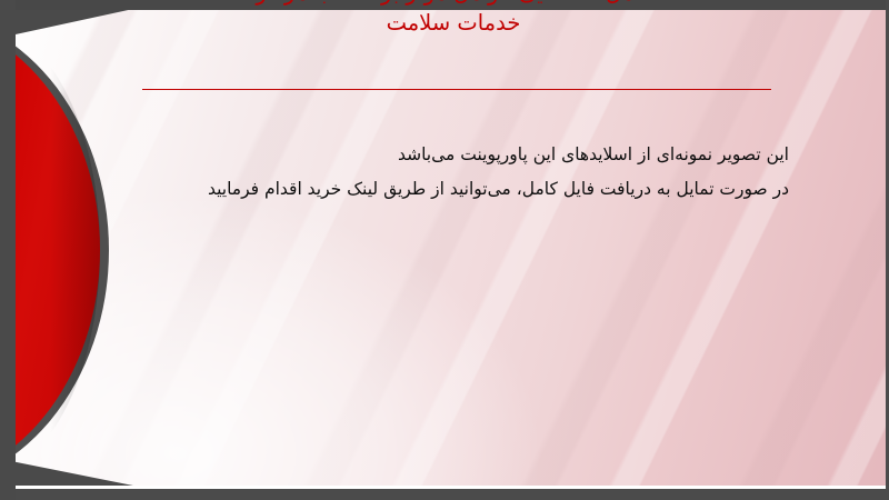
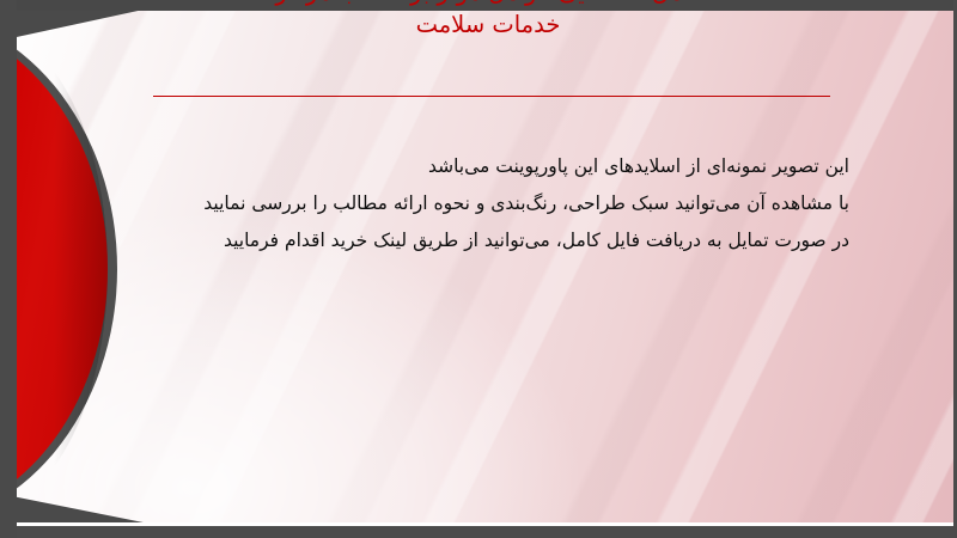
  خدمات سلامت
  این تصویر نمونه‌ای از اسلایدهای این پاورپوینت می‌باشد
+ با مشاهده آن میتوانید سبک طراحی، رنگ‌بندی و نحوه ارائه مطالب را بررسی نمایید
  در صورت تمایل به دریافت فایل کامل، می‌توانید از طریق لینک خرید اقدام فرمایید
